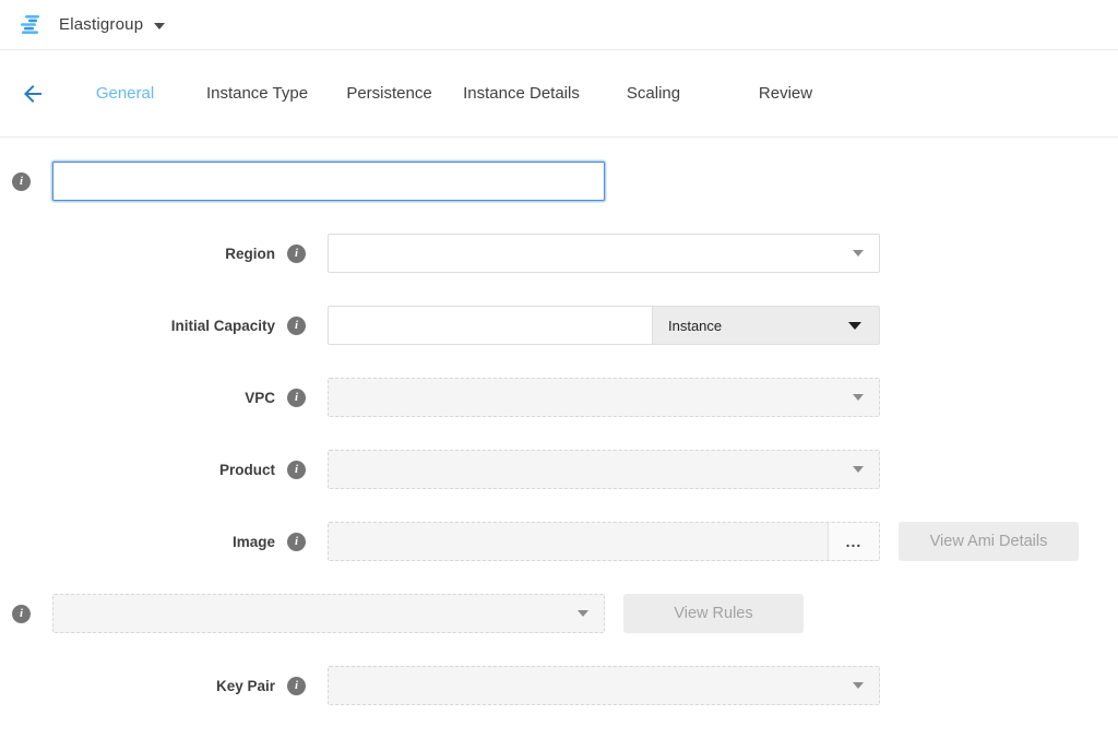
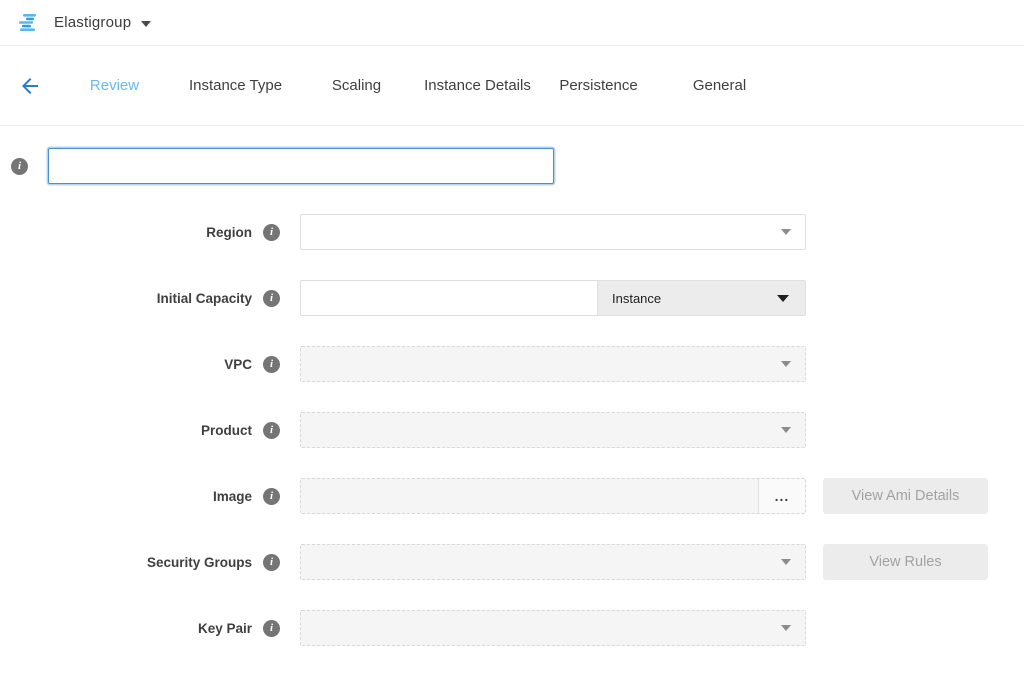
  Elastigroup
- General
+ Review
  Instance Type
- Persistence
+ Scaling
  Instance Details
- Scaling
+ Persistence
- Review
+ General
  i
  Region
  i
  Initial Capacity
  i
  Instance
  VPC
  i
  Product
  i
  Image
  i
  ...
  View Ami Details
+ Security Groups
  i
  View Rules
  Key Pair
  i
